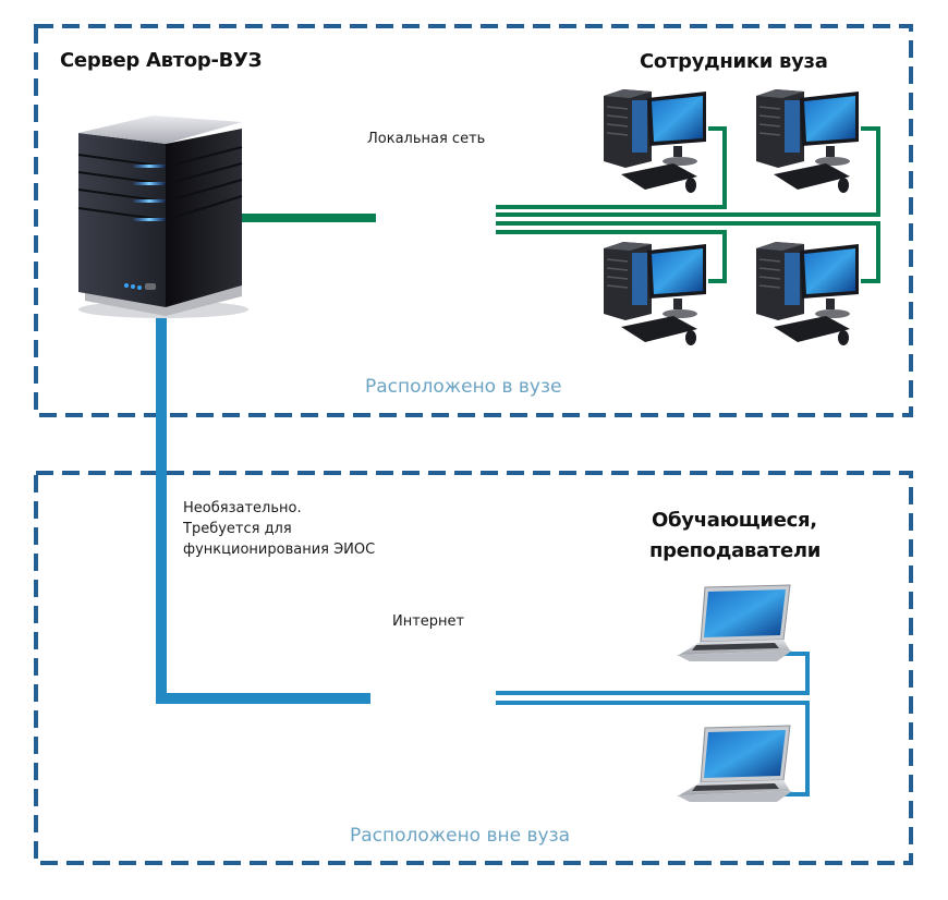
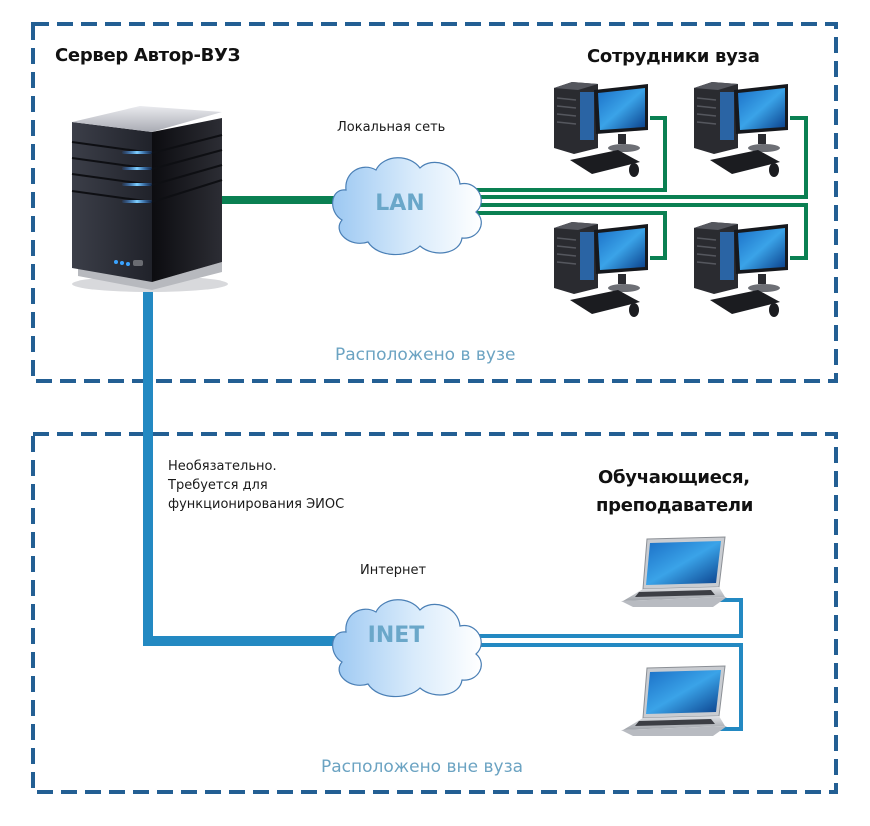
+ LAN
+ INET
  Сервер Автор-ВУЗ
  Сотрудники вуза
  Локальная сеть
  Расположено в вузе
  Необязательно.
  Требуется для
  функционирования ЭИОС
  Обучающиеся,
  преподаватели
  Интернет
  Расположено вне вуза
